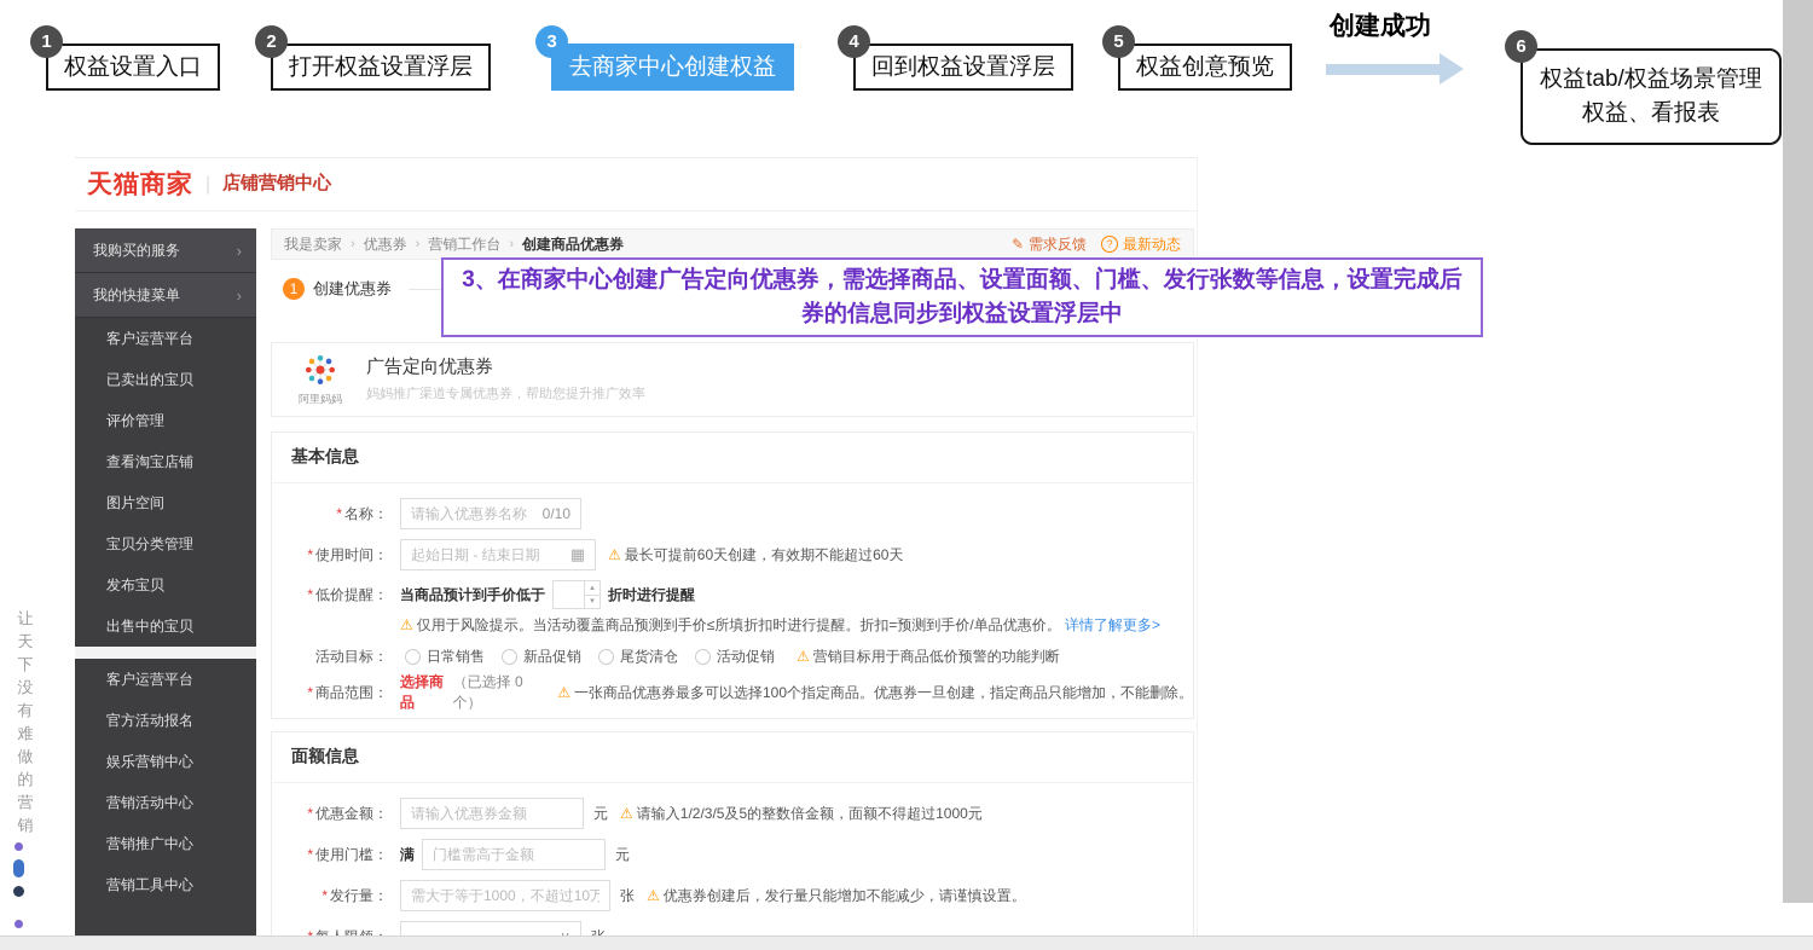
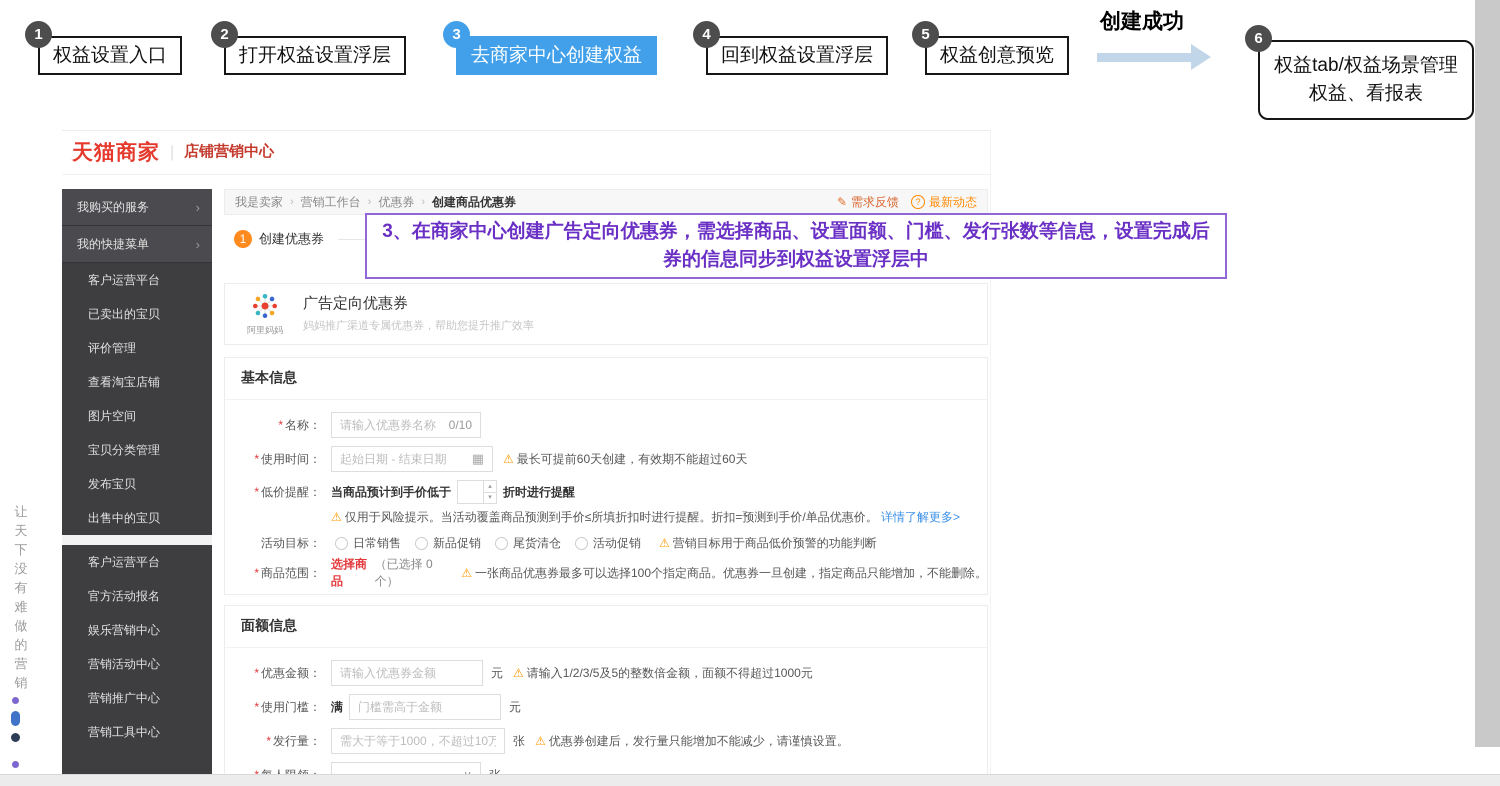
  1
  权益设置入口
  2
  打开权益设置浮层
  3
  去商家中心创建权益
  4
  回到权益设置浮层
  5
  权益创意预览
  创建成功
  6
  权益tab/权益场景管理权益、看报表
  天猫商家
  |
  店铺营销中心
  我购买的服务
  ›
  我的快捷菜单
  ›
  客户运营平台
  已卖出的宝贝
  评价管理
  查看淘宝店铺
  图片空间
  宝贝分类管理
  发布宝贝
  出售中的宝贝
  客户运营平台
  官方活动报名
  娱乐营销中心
  营销活动中心
  营销推广中心
  营销工具中心
  我是卖家
  ›
- 优惠券
+ 营销工作台
  ›
- 营销工作台
+ 优惠券
  ›
  创建商品优惠券
  ✎
  需求反馈
  ?
  最新动态
  1
  创建优惠券
  阿里妈妈
  广告定向优惠券
  妈妈推广渠道专属优惠券，帮助您提升推广效率
  基本信息
  * 名称：
  请输入优惠券名称
  0/10
  * 使用时间：
  起始日期 - 结束日期
  ▦
  ⚠ 最长可提前60天创建，有效期不能超过60天
  * 低价提醒：
  当商品预计到手价低于
  折时进行提醒
  ⚠ 仅用于风险提示。当活动覆盖商品预测到手价≤所填折扣时进行提醒。折扣=预测到手价/单品优惠价。 详情了解更多>
  活动目标：
  日常销售
  新品促销
  尾货清仓
  活动促销
  ⚠ 营销目标用于商品低价预警的功能判断
  * 商品范围：
  选择商品
  （已选择 0 个）
  ⚠ 一张商品优惠券最多可以选择100个指定商品。优惠券一旦创建，指定商品只能增加，不能删除。
  面额信息
  * 优惠金额：
  请输入优惠券金额
  元
  ⚠ 请输入1/2/3/5及5的整数倍金额，面额不得超过1000元
  * 使用门槛：
  满
  门槛需高于金额
  元
  * 发行量：
  需大于等于1000，不超过10万
  张
  ⚠ 优惠券创建后，发行量只能增加不能减少，请谨慎设置。
  3、在商家中心创建广告定向优惠券，需选择商品、设置面额、门槛、发行张数等信息，设置完成后券的信息同步到权益设置浮层中
  让
  天
  下
  没
  有
  难
  做
  的
  营
  销
